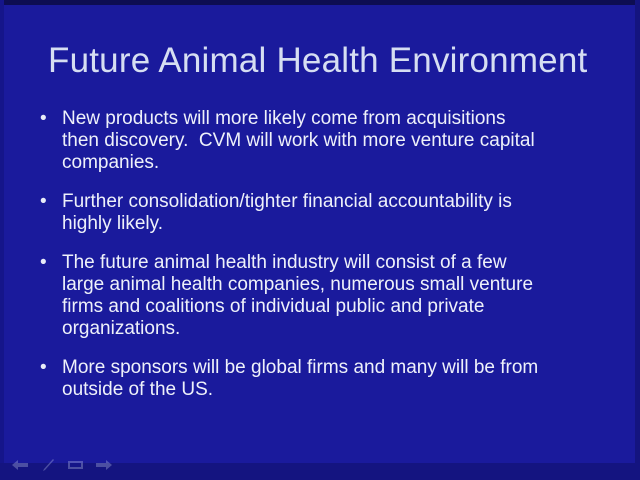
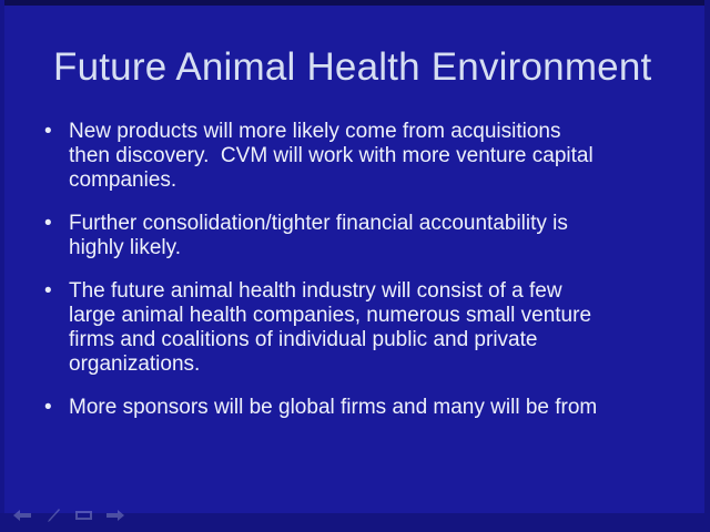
  Future Animal Health Environment
  •
  New products will more likely come from acquisitions
  then discovery. CVM will work with more venture capital
  companies.
  •
  Further consolidation/tighter financial accountability is
  highly likely.
  •
  The future animal health industry will consist of a few
  large animal health companies, numerous small venture
  firms and coalitions of individual public and private
  organizations.
  •
  More sponsors will be global firms and many will be from
- outside of the US.
